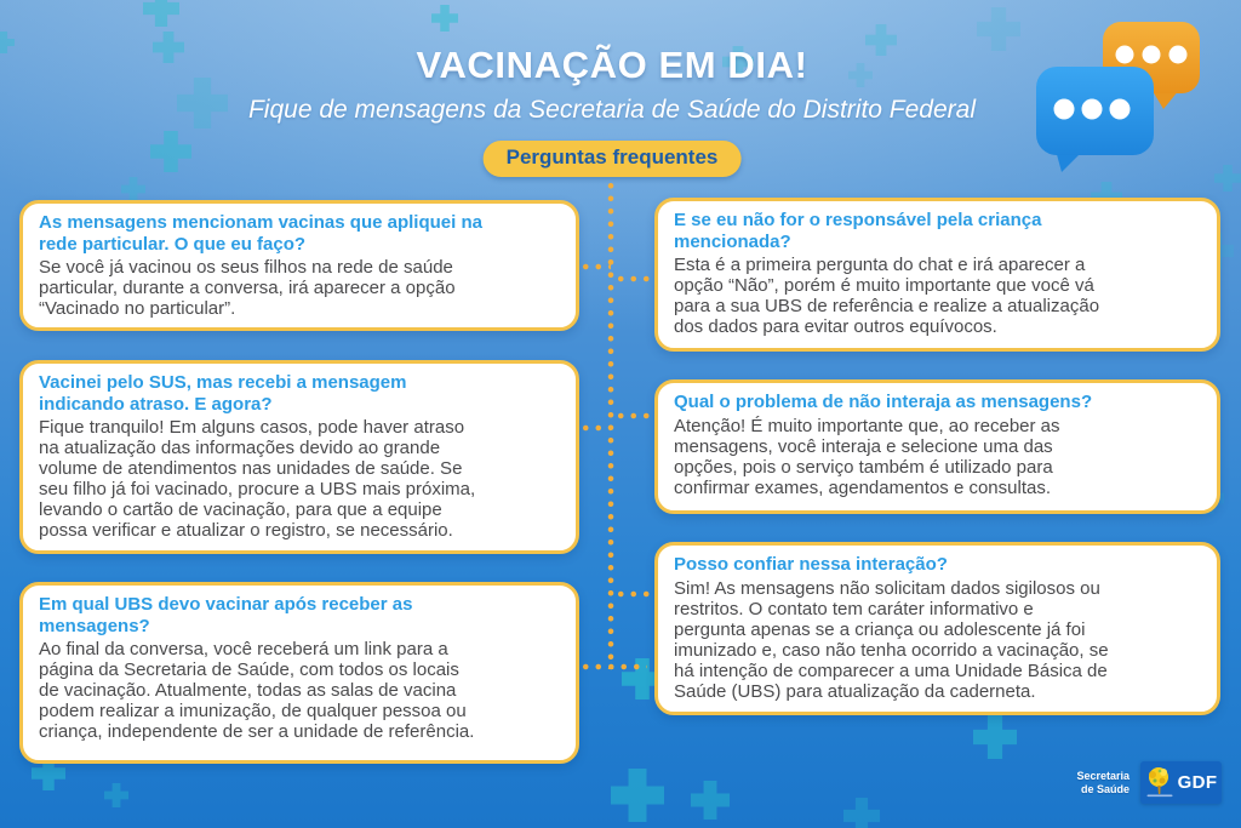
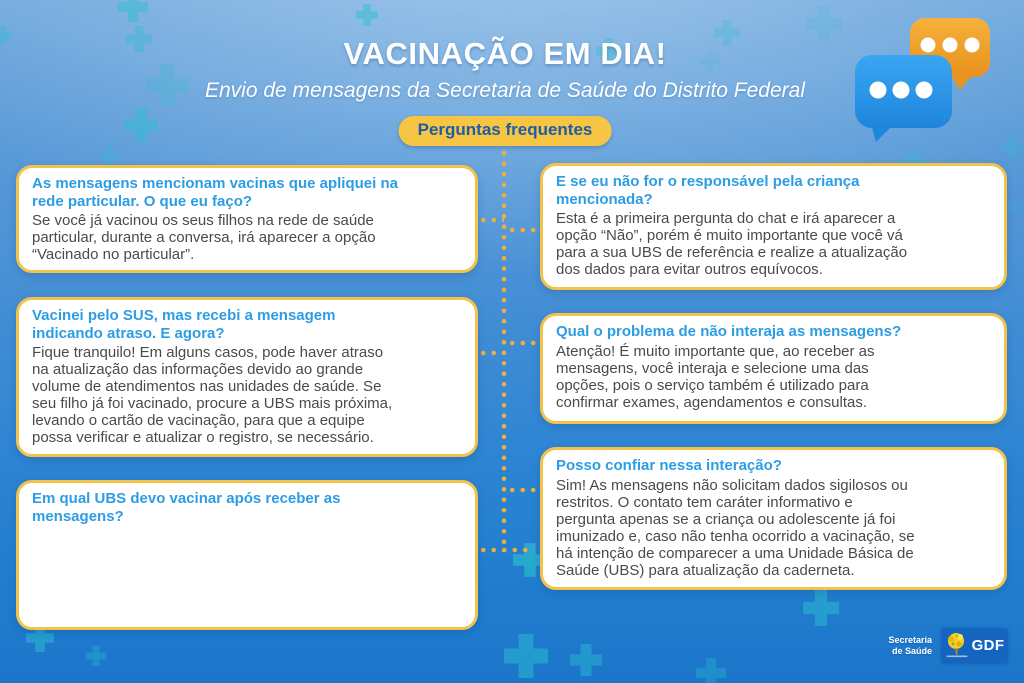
  VACINAÇÃO EM DIA!
- Fique de mensagens da Secretaria de Saúde do Distrito Federal
+ Envio de mensagens da Secretaria de Saúde do Distrito Federal
  Perguntas frequentes
  As mensagens mencionam vacinas que apliquei na
  rede particular. O que eu faço?
  Se você já vacinou os seus filhos na rede de saúde
  particular, durante a conversa, irá aparecer a opção
  “Vacinado no particular”.
  Vacinei pelo SUS, mas recebi a mensagem
  indicando atraso. E agora?
  Fique tranquilo! Em alguns casos, pode haver atraso
  na atualização das informações devido ao grande
  volume de atendimentos nas unidades de saúde. Se
  seu filho já foi vacinado, procure a UBS mais próxima,
  levando o cartão de vacinação, para que a equipe
  possa verificar e atualizar o registro, se necessário.
  Em qual UBS devo vacinar após receber as
  mensagens?
- Ao final da conversa, você receberá um link para a
- página da Secretaria de Saúde, com todos os locais
- de vacinação. Atualmente, todas as salas de vacina
- podem realizar a imunização, de qualquer pessoa ou
- criança, independente de ser a unidade de referência.
  E se eu não for o responsável pela criança
  mencionada?
  Esta é a primeira pergunta do chat e irá aparecer a
  opção “Não”, porém é muito importante que você vá
  para a sua UBS de referência e realize a atualização
  dos dados para evitar outros equívocos.
  Qual o problema de não interaja as mensagens?
  Atenção! É muito importante que, ao receber as
  mensagens, você interaja e selecione uma das
  opções, pois o serviço também é utilizado para
  confirmar exames, agendamentos e consultas.
  Posso confiar nessa interação?
  Sim! As mensagens não solicitam dados sigilosos ou
  restritos. O contato tem caráter informativo e
  pergunta apenas se a criança ou adolescente já foi
  imunizado e, caso não tenha ocorrido a vacinação, se
  há intenção de comparecer a uma Unidade Básica de
  Saúde (UBS) para atualização da caderneta.
  Secretaria
  de Saúde
  GDF
